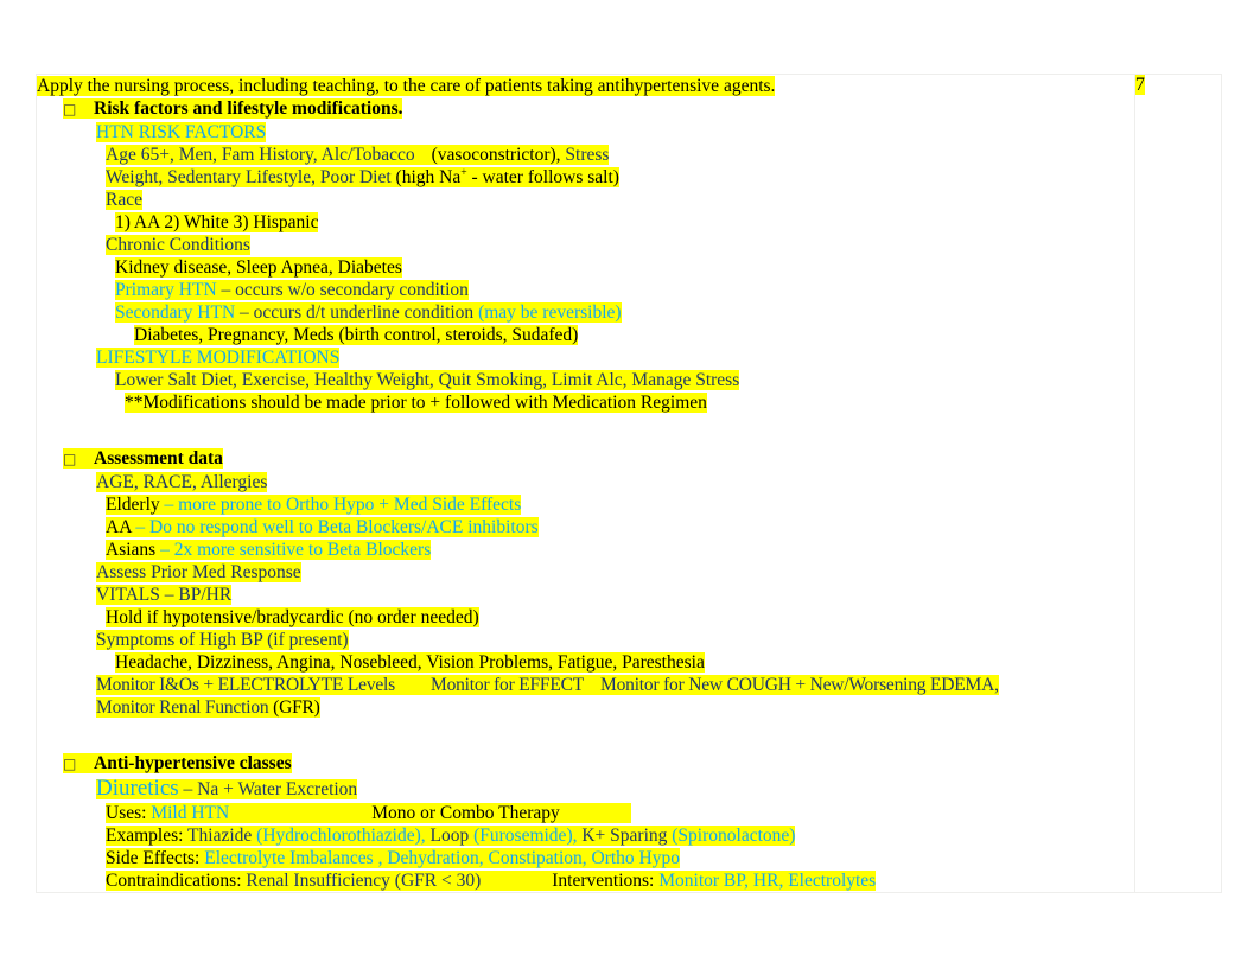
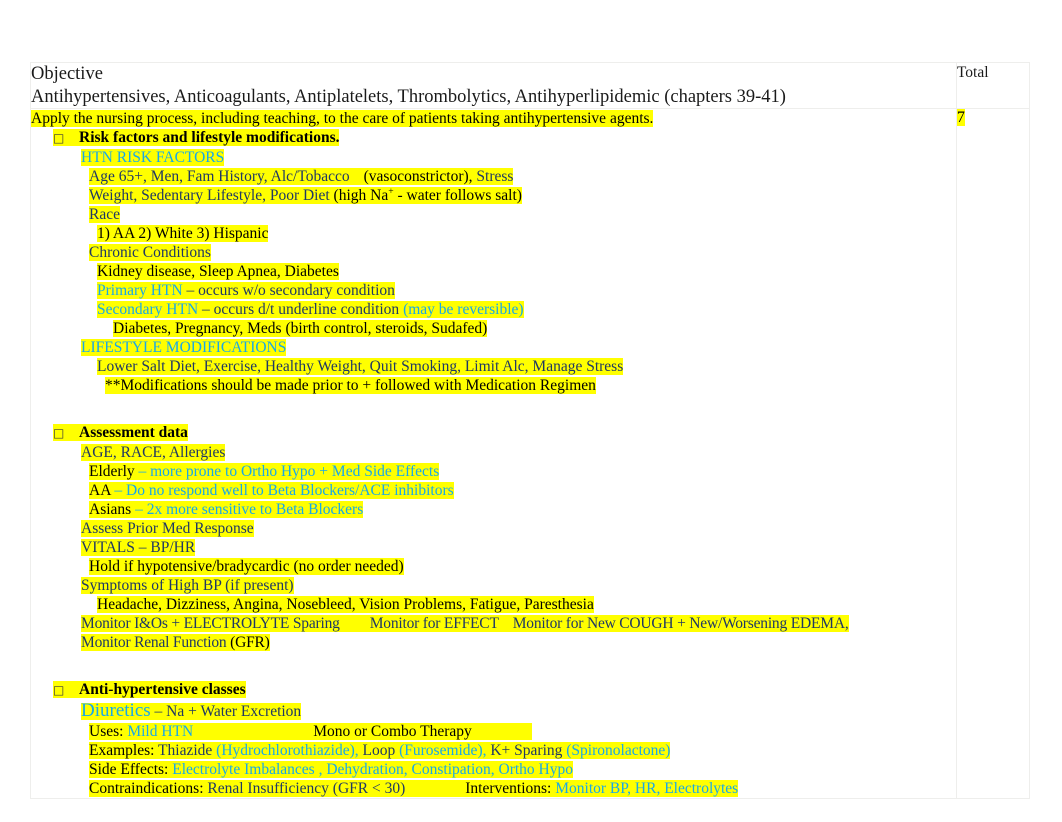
+ Objective Antihypertensives, Anticoagulants, Antiplatelets, Thrombolytics, Antihyperlipidemic (chapters 39-41)	Total
- Apply the nursing process, including teaching, to the care of patients taking antihypertensive agents. □ Risk factors and lifestyle modifications. HTN RISK FACTORS Age 65+, Men, Fam History, Alc/Tobacco (vasoconstrictor), Stress Weight, Sedentary Lifestyle, Poor Diet (high Na+ - water follows salt) Race 1) AA 2) White 3) Hispanic Chronic Conditions Kidney disease, Sleep Apnea, Diabetes Primary HTN – occurs w/o secondary condition Secondary HTN – occurs d/t underline condition (may be reversible) Diabetes, Pregnancy, Meds (birth control, steroids, Sudafed) LIFESTYLE MODIFICATIONS Lower Salt Diet, Exercise, Healthy Weight, Quit Smoking, Limit Alc, Manage Stress **Modifications should be made prior to + followed with Medication Regimen □ Assessment data AGE, RACE, Allergies Elderly – more prone to Ortho Hypo + Med Side Effects AA – Do no respond well to Beta Blockers/ACE inhibitors Asians – 2x more sensitive to Beta Blockers Assess Prior Med Response VITALS – BP/HR Hold if hypotensive/bradycardic (no order needed) Symptoms of High BP (if present) Headache, Dizziness, Angina, Nosebleed, Vision Problems, Fatigue, Paresthesia Monitor I&Os + ELECTROLYTE Levels Monitor for EFFECT Monitor for New COUGH + New/Worsening EDEMA, Monitor Renal Function (GFR) □ Anti-hypertensive classes Diuretics – Na + Water Excretion Uses: Mild HTN Mono or Combo Therapy Examples: Thiazide (Hydrochlorothiazide), Loop (Furosemide), K+ Sparing (Spironolactone) Side Effects: Electrolyte Imbalances , Dehydration, Constipation, Ortho Hypo Contraindications: Renal Insufficiency (GFR < 30) Interventions: Monitor BP, HR, Electrolytes	7
+ Apply the nursing process, including teaching, to the care of patients taking antihypertensive agents. □ Risk factors and lifestyle modifications. HTN RISK FACTORS Age 65+, Men, Fam History, Alc/Tobacco (vasoconstrictor), Stress Weight, Sedentary Lifestyle, Poor Diet (high Na+ - water follows salt) Race 1) AA 2) White 3) Hispanic Chronic Conditions Kidney disease, Sleep Apnea, Diabetes Primary HTN – occurs w/o secondary condition Secondary HTN – occurs d/t underline condition (may be reversible) Diabetes, Pregnancy, Meds (birth control, steroids, Sudafed) LIFESTYLE MODIFICATIONS Lower Salt Diet, Exercise, Healthy Weight, Quit Smoking, Limit Alc, Manage Stress **Modifications should be made prior to + followed with Medication Regimen □ Assessment data AGE, RACE, Allergies Elderly – more prone to Ortho Hypo + Med Side Effects AA – Do no respond well to Beta Blockers/ACE inhibitors Asians – 2x more sensitive to Beta Blockers Assess Prior Med Response VITALS – BP/HR Hold if hypotensive/bradycardic (no order needed) Symptoms of High BP (if present) Headache, Dizziness, Angina, Nosebleed, Vision Problems, Fatigue, Paresthesia Monitor I&Os + ELECTROLYTE Sparing Monitor for EFFECT Monitor for New COUGH + New/Worsening EDEMA, Monitor Renal Function (GFR) □ Anti-hypertensive classes Diuretics – Na + Water Excretion Uses: Mild HTN Mono or Combo Therapy Examples: Thiazide (Hydrochlorothiazide), Loop (Furosemide), K+ Sparing (Spironolactone) Side Effects: Electrolyte Imbalances , Dehydration, Constipation, Ortho Hypo Contraindications: Renal Insufficiency (GFR < 30) Interventions: Monitor BP, HR, Electrolytes	7
